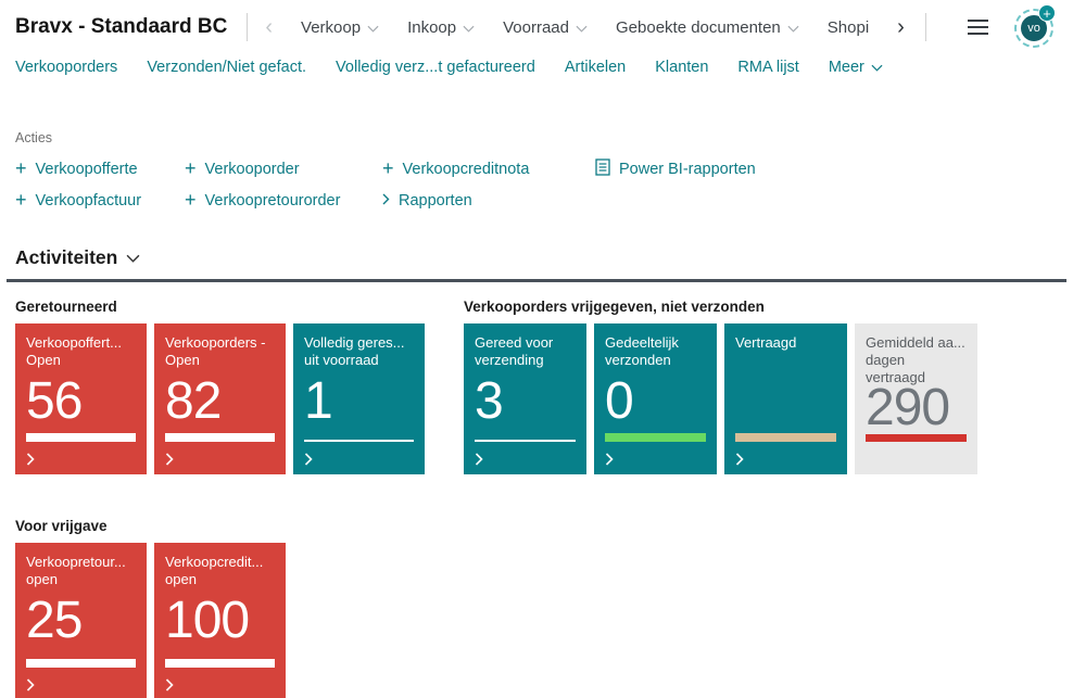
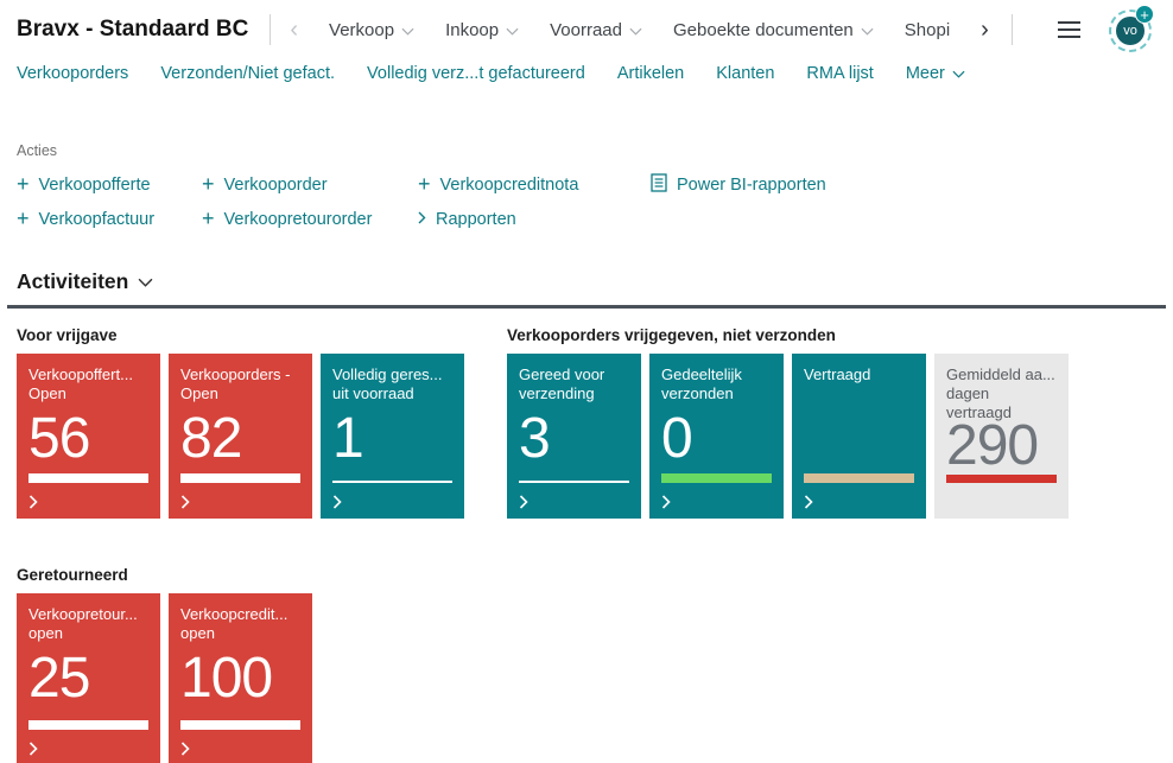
  Bravx - Standaard BC
  ‹
  Verkoop
  Inkoop
  Voorraad
  Geboekte documenten
  Shopi
  ›
  vo
  +
  Verkooporders
  Verzonden/Niet gefact.
  Volledig verz...t gefactureerd
  Artikelen
  Klanten
  RMA lijst
  Meer
  Acties
  +
  Verkoopofferte
  +
  Verkooporder
  +
  Verkoopcreditnota
  Power BI-rapporten
  +
  Verkoopfactuur
  +
  Verkoopretourorder
  Rapporten
  Activiteiten
- Geretourneerd
+ Voor vrijgave
  Verkoopoffert...
  Open
  56
  Verkooporders -
  Open
  82
  Volledig geres...
  uit voorraad
  1
  Verkooporders vrijgegeven, niet verzonden
  Gereed voor
  verzending
  3
  Gedeeltelijk
  verzonden
  0
  Vertraagd
  Gemiddeld aa...
  dagen vertraagd
  290
- Voor vrijgave
+ Geretourneerd
  Verkoopretour...
  open
  25
  Verkoopcredit...
  open
  100
